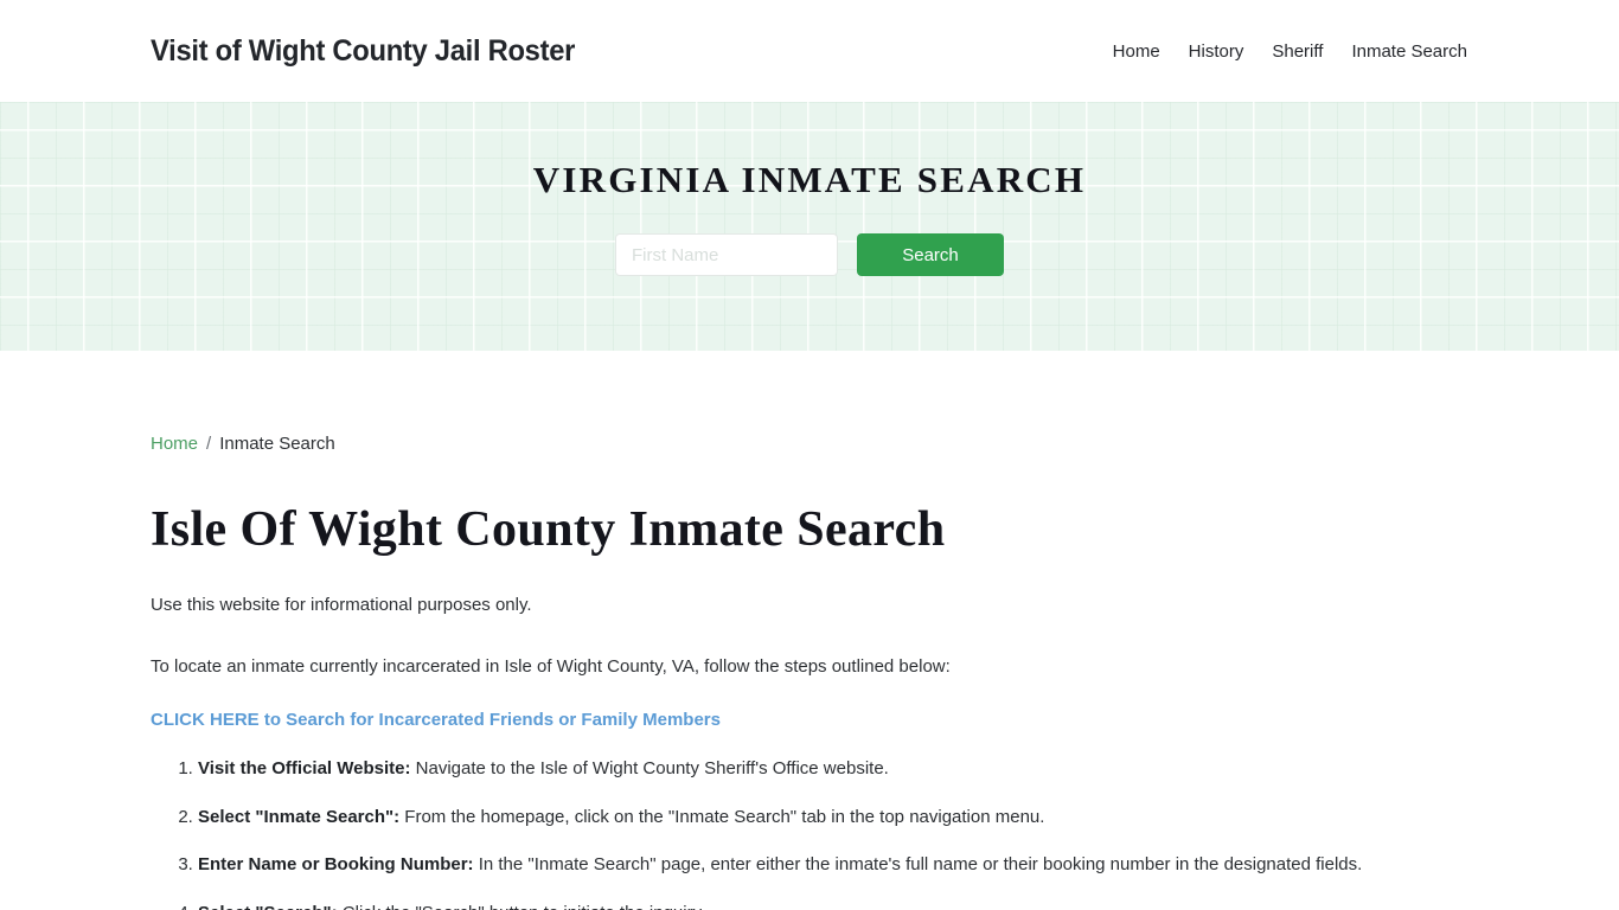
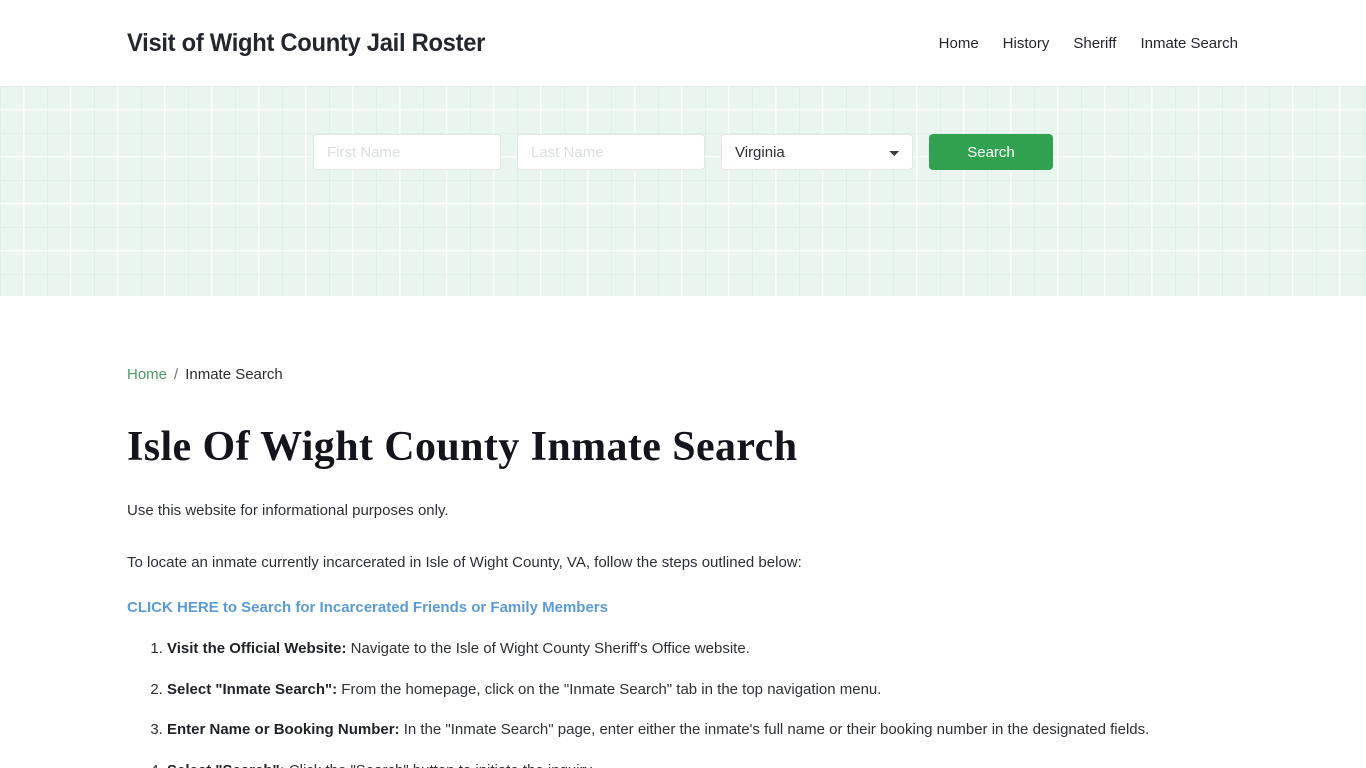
  Visit of Wight County Jail Roster
  Home
  History
  Sheriff
  Inmate Search
- VIRGINIA INMATE SEARCH
  First Name
+ Last Name
+ Virginia
  Search
  Home
  /
  Inmate Search
  Isle Of Wight County Inmate Search
  Use this website for informational purposes only.
  To locate an inmate currently incarcerated in Isle of Wight County, VA, follow the steps outlined below:
  CLICK HERE to Search for Incarcerated Friends or Family Members
  Visit the Official Website: Navigate to the Isle of Wight County Sheriff's Office website.
  Select "Inmate Search": From the homepage, click on the "Inmate Search" tab in the top navigation menu.
  Enter Name or Booking Number: In the "Inmate Search" page, enter either the inmate's full name or their booking number in the designated fields.
